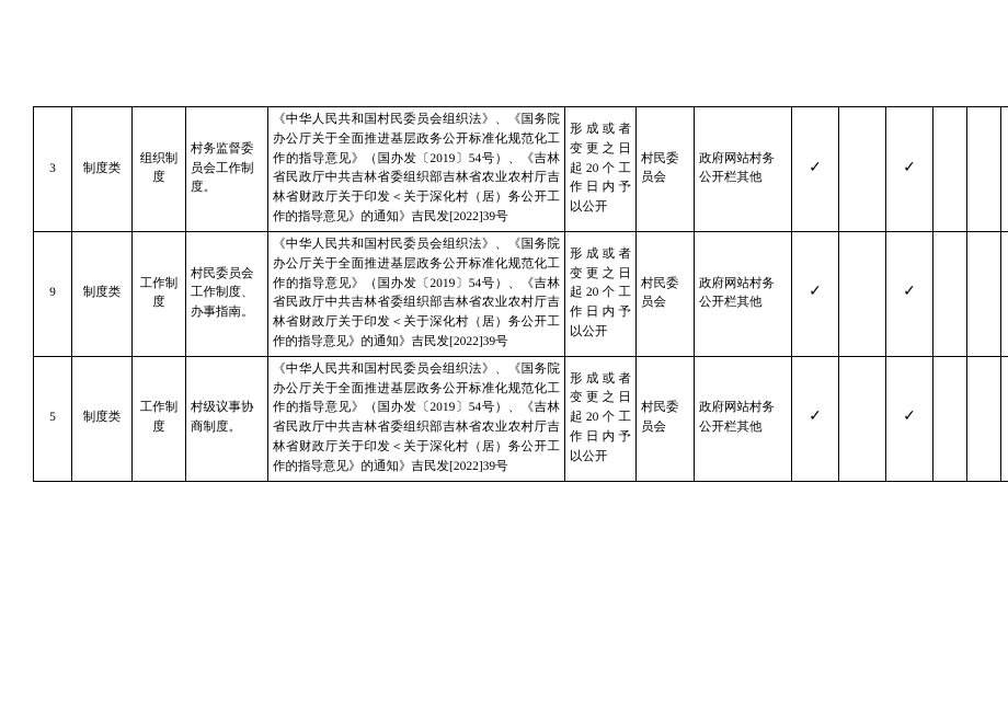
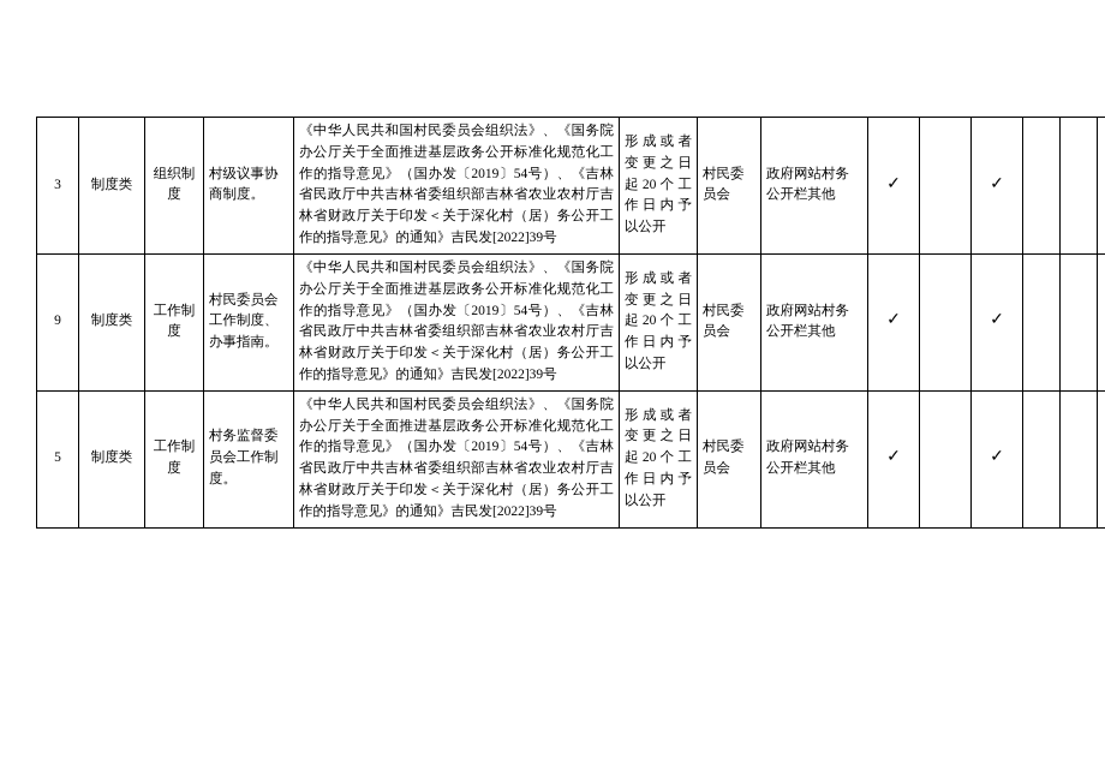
- 3	制度类	组织制度	村务监督委员会工作制度。	《中华人民共和国村民委员会组织法》、《国务院办公厅关于全面推进基层政务公开标准化规范化工作的指导意见》（国办发〔2019〕54号）、《吉林省民政厅中共吉林省委组织部吉林省农业农村厅吉林省财政厅关于印发＜关于深化村（居）务公开工作的指导意见》的通知》吉民发[2022]39号	形成或者变更之日起20个工作日内予以公开	村民委员会	政府网站村务公开栏其他	✓		✓
+ 3	制度类	组织制度	村级议事协商制度。	《中华人民共和国村民委员会组织法》、《国务院办公厅关于全面推进基层政务公开标准化规范化工作的指导意见》（国办发〔2019〕54号）、《吉林省民政厅中共吉林省委组织部吉林省农业农村厅吉林省财政厅关于印发＜关于深化村（居）务公开工作的指导意见》的通知》吉民发[2022]39号	形成或者变更之日起20个工作日内予以公开	村民委员会	政府网站村务公开栏其他	✓		✓
  9	制度类	工作制度	村民委员会工作制度、办事指南。	《中华人民共和国村民委员会组织法》、《国务院办公厅关于全面推进基层政务公开标准化规范化工作的指导意见》（国办发〔2019〕54号）、《吉林省民政厅中共吉林省委组织部吉林省农业农村厅吉林省财政厅关于印发＜关于深化村（居）务公开工作的指导意见》的通知》吉民发[2022]39号	形成或者变更之日起20个工作日内予以公开	村民委员会	政府网站村务公开栏其他	✓		✓
- 5	制度类	工作制度	村级议事协商制度。	《中华人民共和国村民委员会组织法》、《国务院办公厅关于全面推进基层政务公开标准化规范化工作的指导意见》（国办发〔2019〕54号）、《吉林省民政厅中共吉林省委组织部吉林省农业农村厅吉林省财政厅关于印发＜关于深化村（居）务公开工作的指导意见》的通知》吉民发[2022]39号	形成或者变更之日起20个工作日内予以公开	村民委员会	政府网站村务公开栏其他	✓		✓
+ 5	制度类	工作制度	村务监督委员会工作制度。	《中华人民共和国村民委员会组织法》、《国务院办公厅关于全面推进基层政务公开标准化规范化工作的指导意见》（国办发〔2019〕54号）、《吉林省民政厅中共吉林省委组织部吉林省农业农村厅吉林省财政厅关于印发＜关于深化村（居）务公开工作的指导意见》的通知》吉民发[2022]39号	形成或者变更之日起20个工作日内予以公开	村民委员会	政府网站村务公开栏其他	✓		✓
